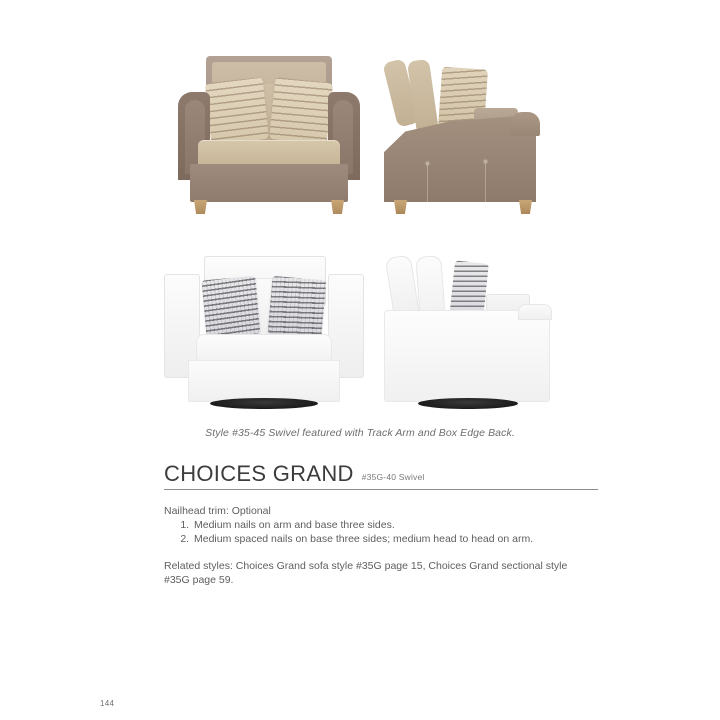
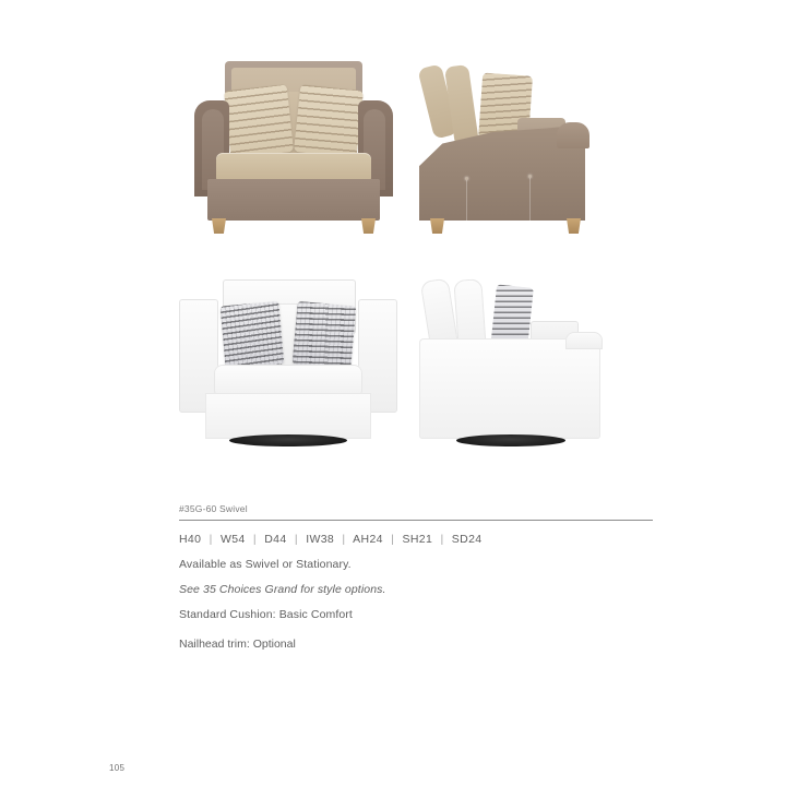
- Style #35-45 Swivel featured with Track Arm and Box Edge Back.
- CHOICES GRAND
- #35G-40 Swivel
+ #35G-60 Swivel
+ H40 | W54 | D44 | IW38 | AH24 | SH21 | SD24
+ Available as Swivel or Stationary.
+ See 35 Choices Grand for style options.
+ Standard Cushion: Basic Comfort
  Nailhead trim: Optional
- Medium nails on arm and base three sides.
- Medium spaced nails on base three sides; medium head to head on arm.
- Related styles: Choices Grand sofa style #35G page 15, Choices Grand sectional style #35G page 59.
- 144
+ 105
